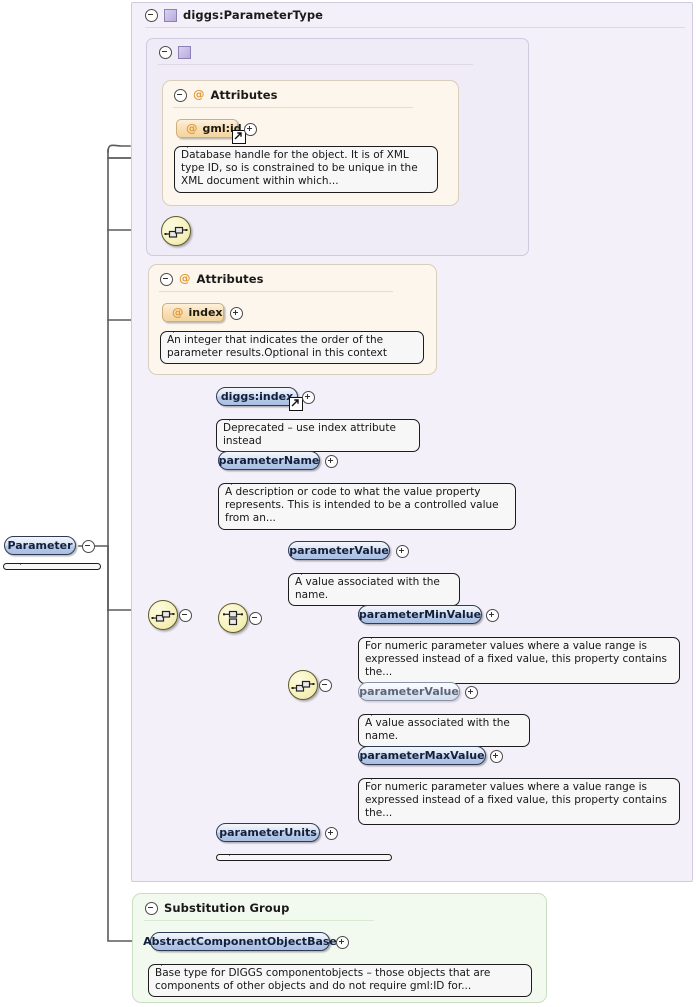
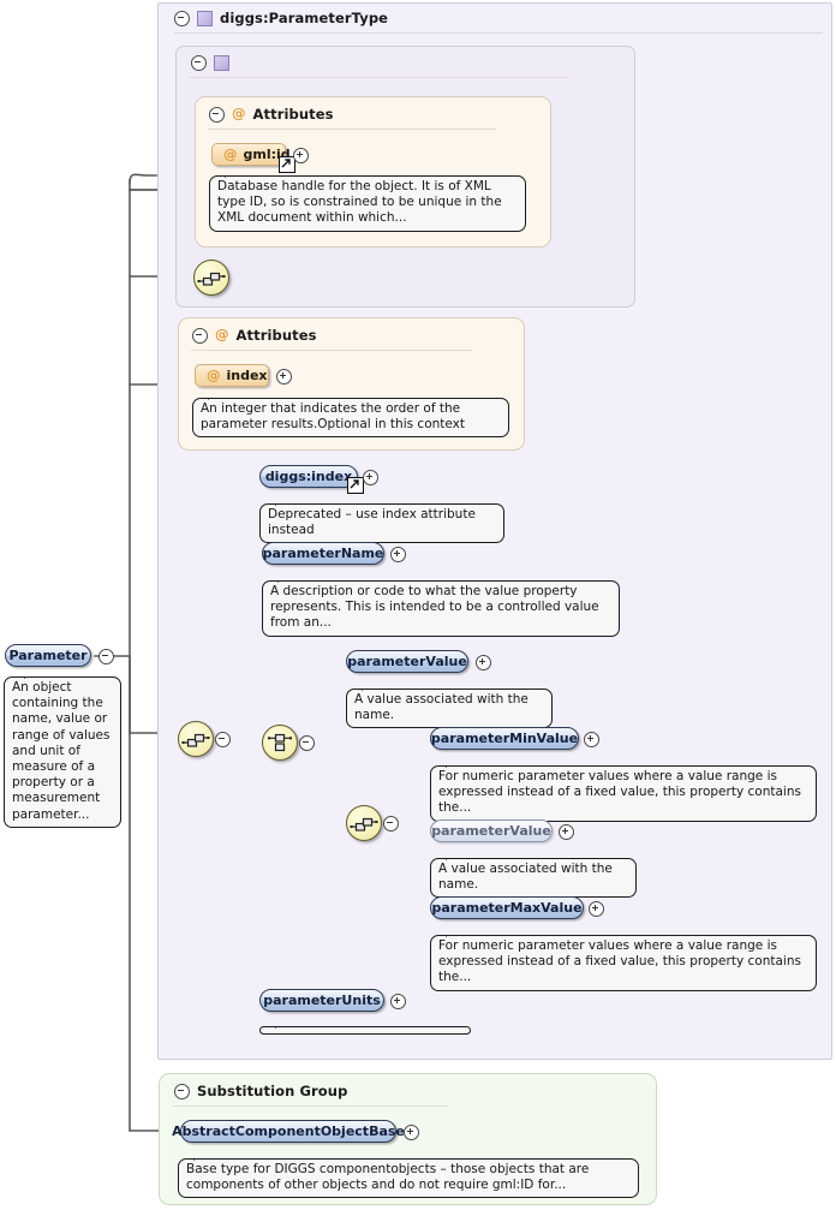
  Parameter
+ An object containing the name, value or range of values and unit of measure of a property or a measurement parameter...
  diggs:ParameterType
  @
  Attributes
  @
  gml:id
  Database handle for the object. It is of XML type ID, so is constrained to be unique in the XML document within which...
  @
  Attributes
  @
  index
  An integer that indicates the order of the parameter results.Optional in this context
  diggs:inde
  Deprecated – use index attribute instead
  parameterName
  A description or code to what the value property represents. This is intended to be a controlled value from an...
  parameterValue
  A value associated with the name.
  parameterMinValue
  For numeric parameter values where a value range is expressed instead of a fixed value, this property contains the...
  parameterValue
  A value associated with the name.
  parameterMaxValue
  For numeric parameter values where a value range is expressed instead of a fixed value, this property contains the...
  parameterUnits
  Substitution Group
  AbstractComponentObjectBase
  Base type for DIGGS componentobjects – those objects that are components of other objects and do not require gml:ID for...
